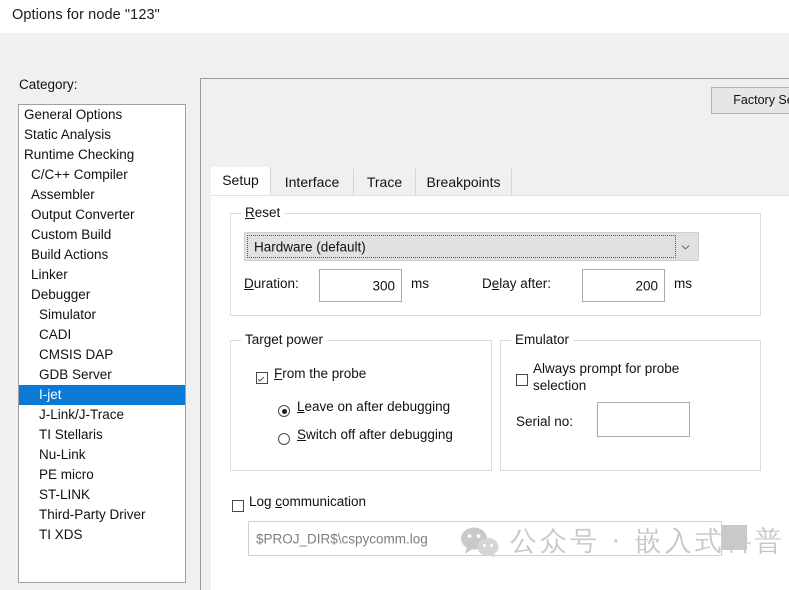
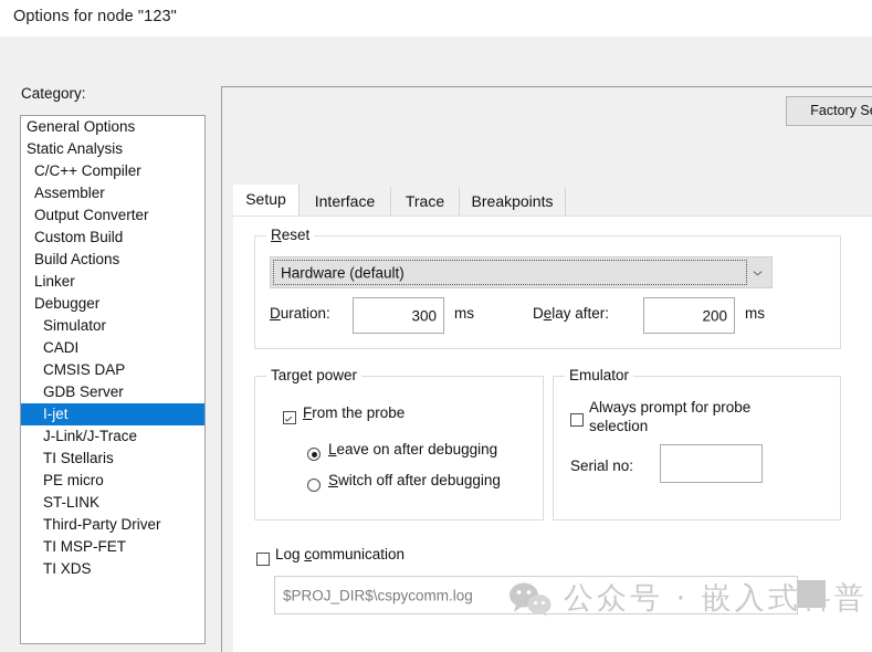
  Options for node "123"
  Category:
  General Options
  Static Analysis
- Runtime Checking
  C/C++ Compiler
  Assembler
  Output Converter
  Custom Build
  Build Actions
  Linker
  Debugger
  Simulator
  CADI
  CMSIS DAP
  GDB Server
  I-jet
  J-Link/J-Trace
  TI Stellaris
- Nu-Link
  PE micro
  ST-LINK
  Third-Party Driver
+ TI MSP-FET
  TI XDS
  Factory S
  Setup
  Interface
  Trace
  Breakpoints
  Reset
  Hardware (default)
  Duration:
  300
  ms
  Delay after:
  200
  ms
  Target power
  From the probe
  Leave on after debugging
  Switch off after debugging
  Emulator
  Always prompt for probe selection
  Serial no:
  Log communication
  $PROJ_DIR$\cspycomm.log
  公众号 · 嵌入式科普
